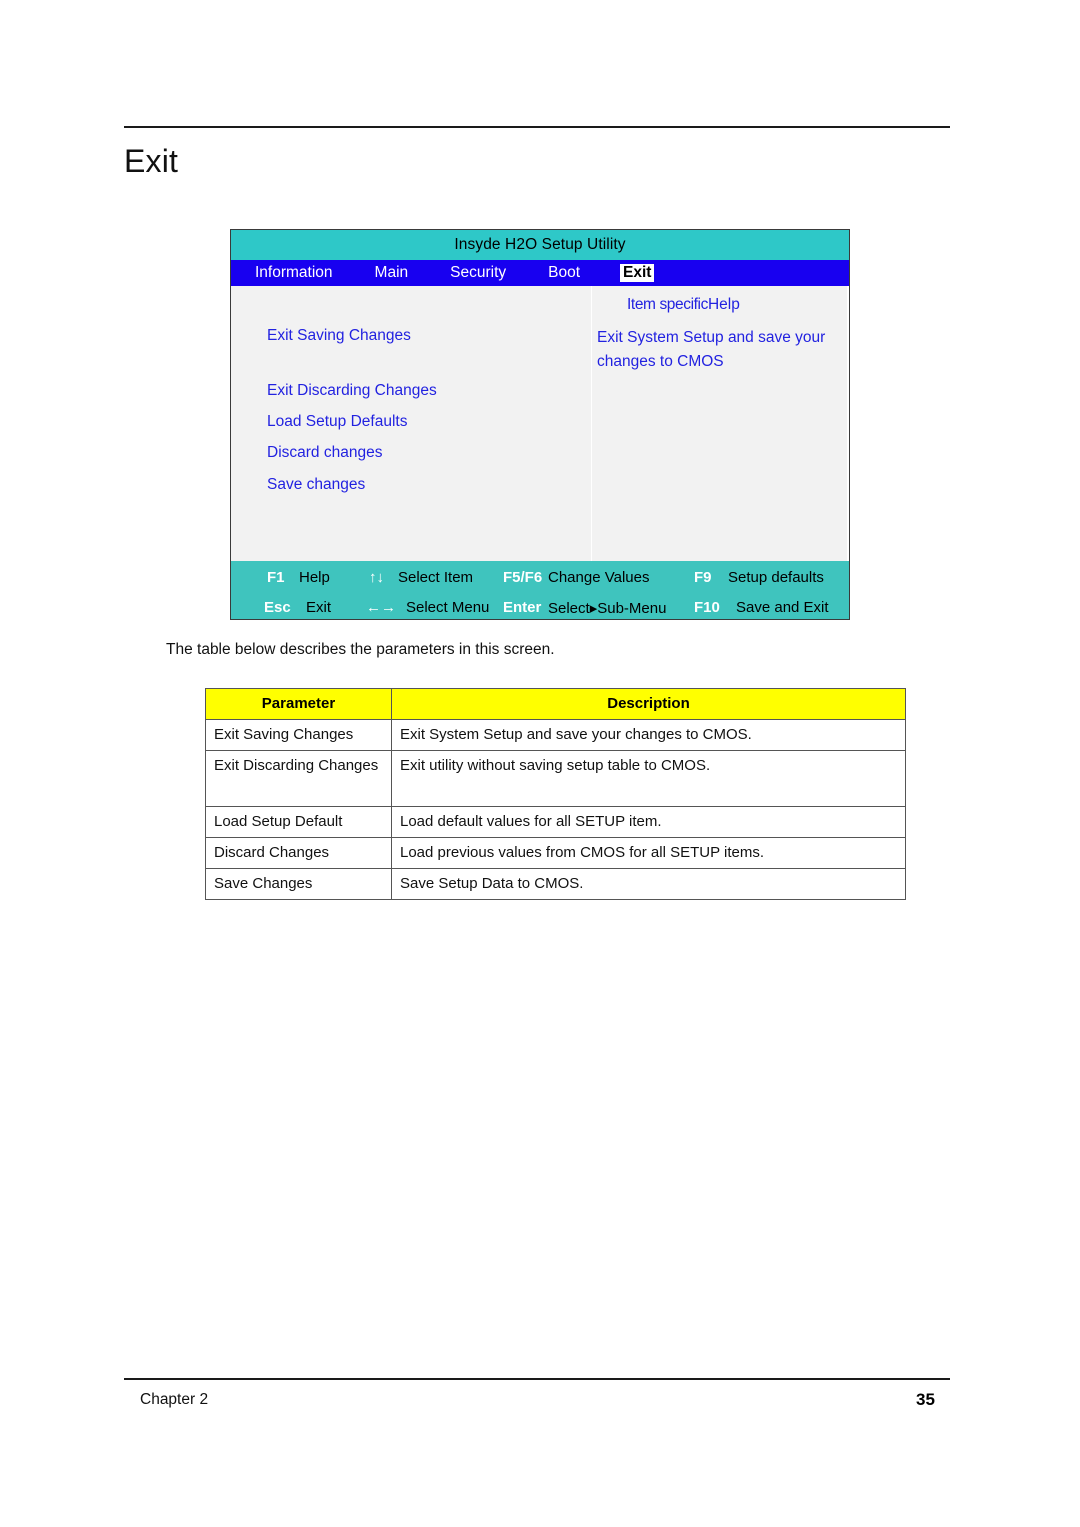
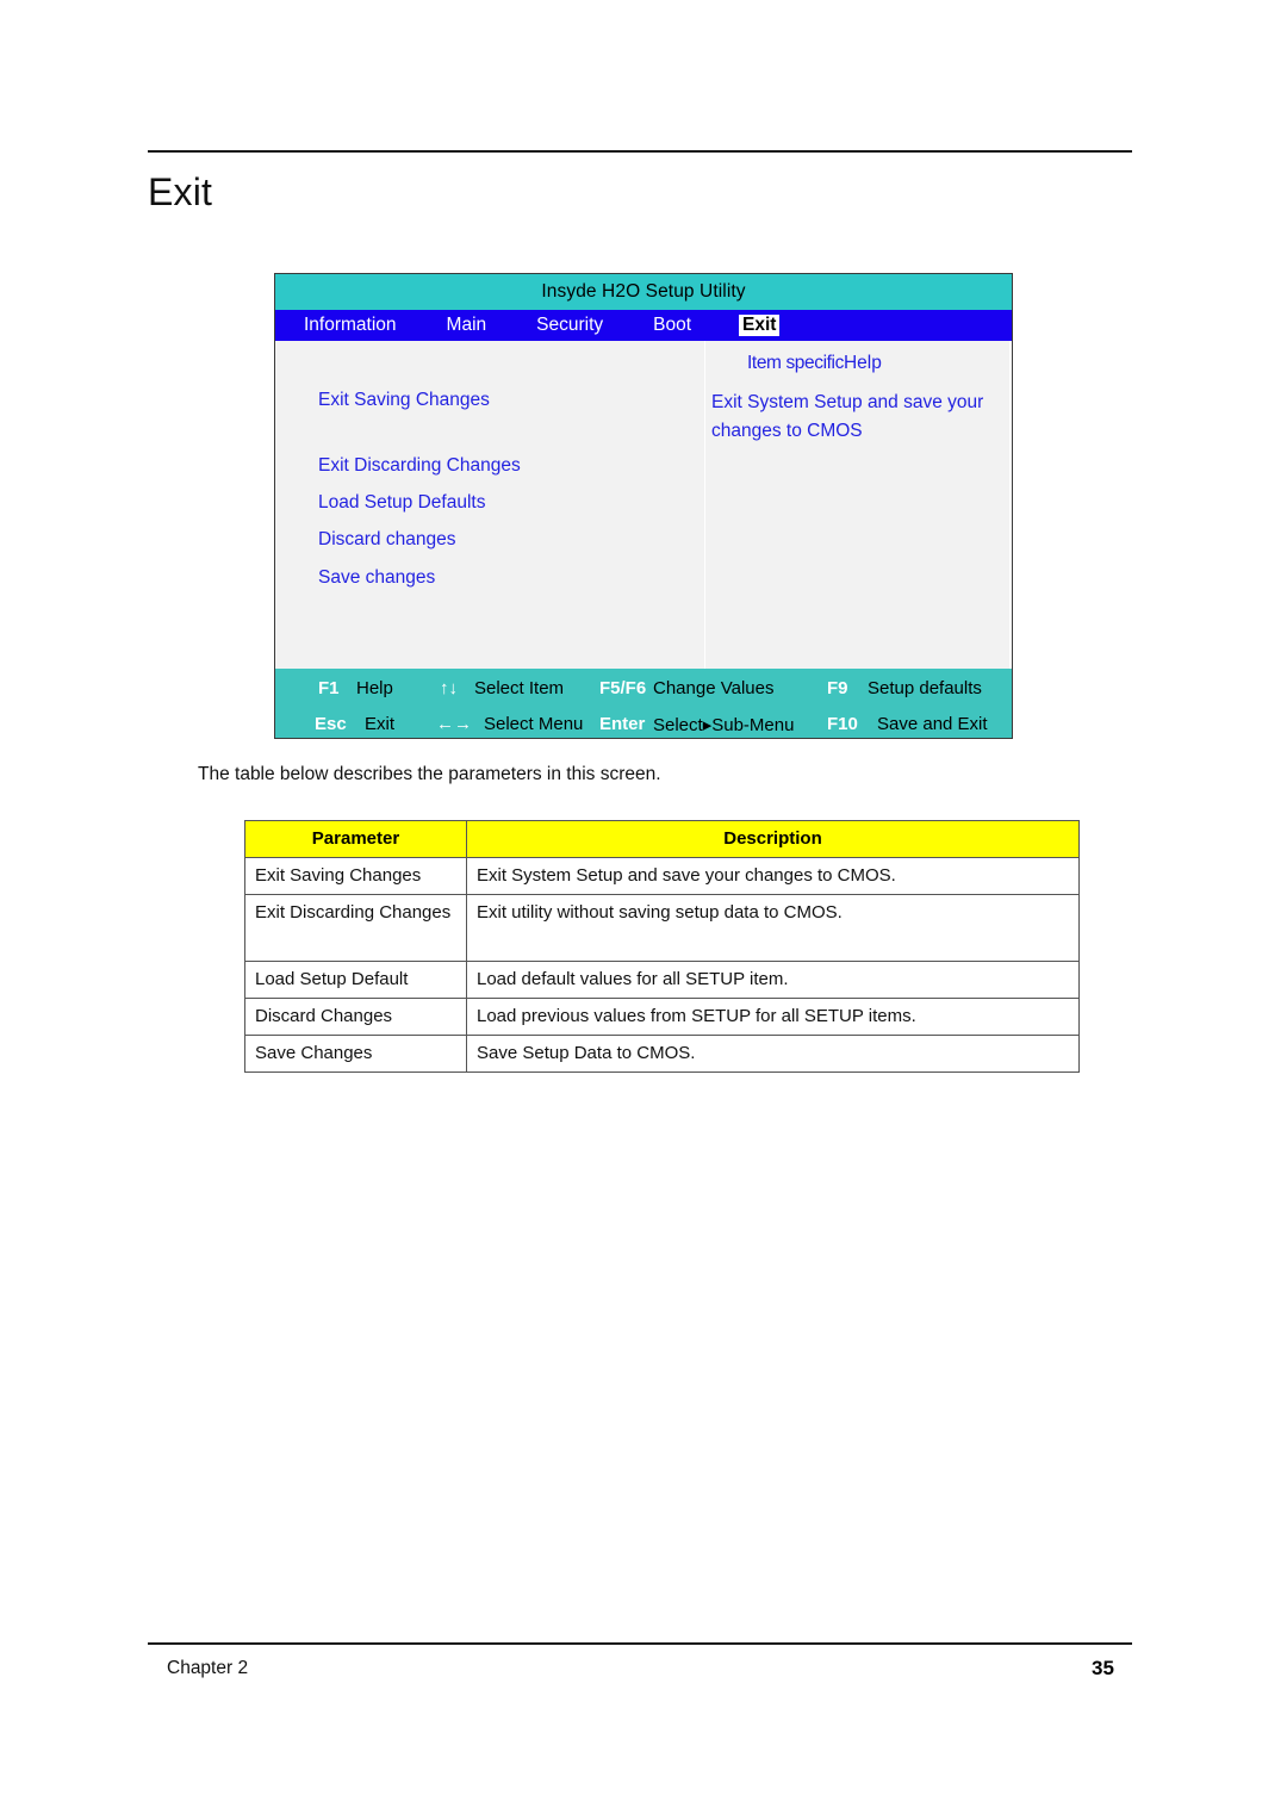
  Exit
  Insyde H2O Setup Utility
  Information
  Main
  Security
  Boot
  Exit
  Exit Saving Changes
  Exit Discarding Changes
  Load Setup Defaults
  Discard changes
  Save changes
  Item specificHelp
  Exit System Setup and save your changes to CMOS
  F1
  Help
  ↑↓
  Select Item
  F5/F6
  Change Values
  F9
  Setup defaults
  Esc
  Exit
  ←→
  Select Menu
  Enter
  Select▸Sub-Menu
  F10
  Save and Exit
  The table below describes the parameters in this screen.
  Parameter	Description
  Exit Saving Changes	Exit System Setup and save your changes to CMOS.
- Exit Discarding Changes	Exit utility without saving setup table to CMOS.
+ Exit Discarding Changes	Exit utility without saving setup data to CMOS.
  Load Setup Default	Load default values for all SETUP item.
- Discard Changes	Load previous values from CMOS for all SETUP items.
+ Discard Changes	Load previous values from SETUP for all SETUP items.
  Save Changes	Save Setup Data to CMOS.
  Chapter 2
  35
